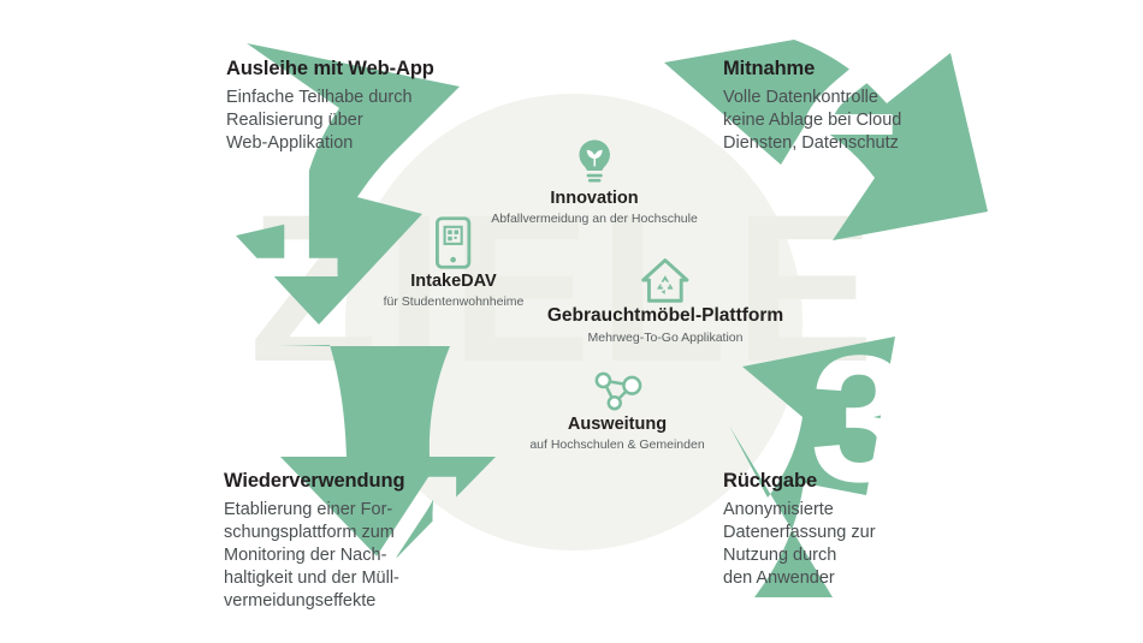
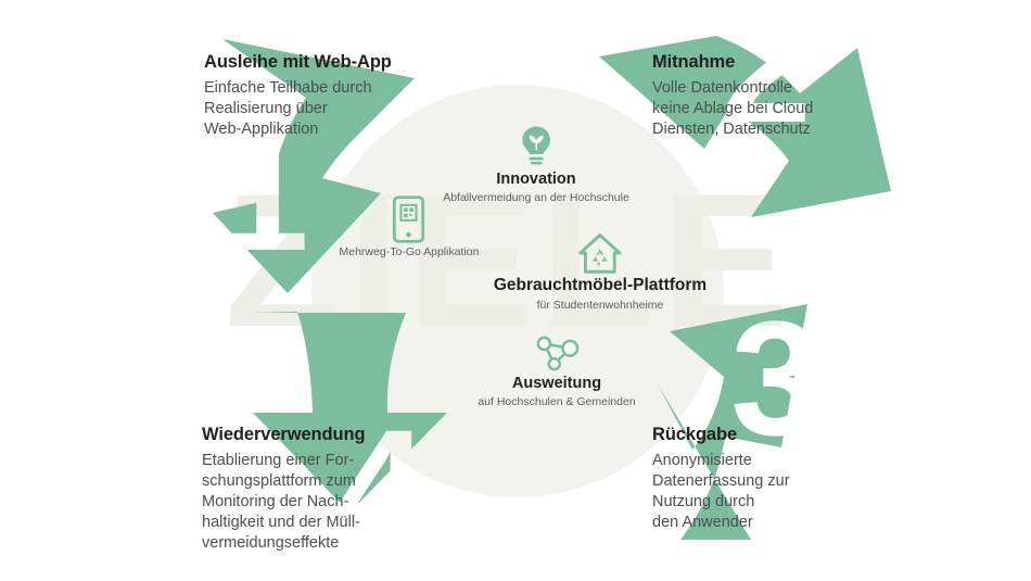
  IELE
  Ausleihe mit Web-App
  Einfache Teilhabe durch
  Realisierung über
  Web-Applikation
  Mitnahme
  Volle Datenkontrolle
  keine Ablage bei Cloud
  Diensten, Datenschutz
  Rückgabe
  Anonymisierte
  Datenerfassung zur
  Nutzung durch
  den Anwender
  Wiederverwendung
  Etablierung einer For-
  schungsplattform zum
  Monitoring der Nach-
  haltigkeit und der Müll-
  vermeidungseffekte
  Innovation
  Abfallvermeidung an der Hochschule
- IntakeDAV
- für Studentenwohnheime
+ Mehrweg-To-Go Applikation
  Gebrauchtmöbel-Plattform
- Mehrweg-To-Go Applikation
+ für Studentenwohnheime
  Ausweitung
  auf Hochschulen & Gemeinden
